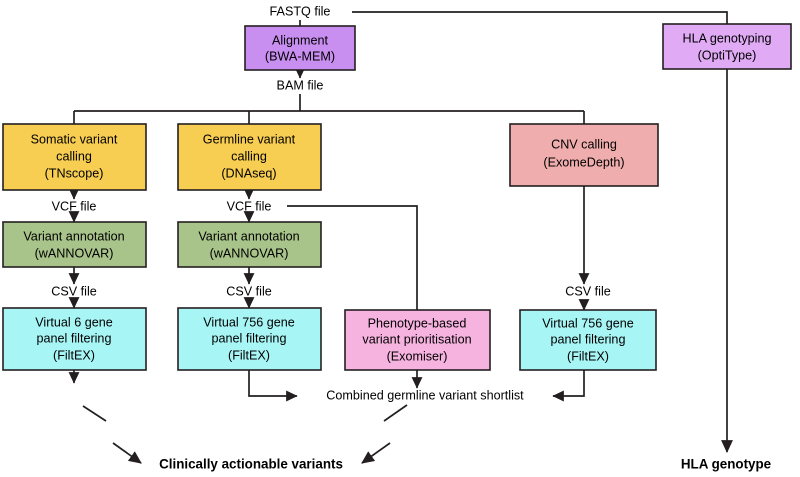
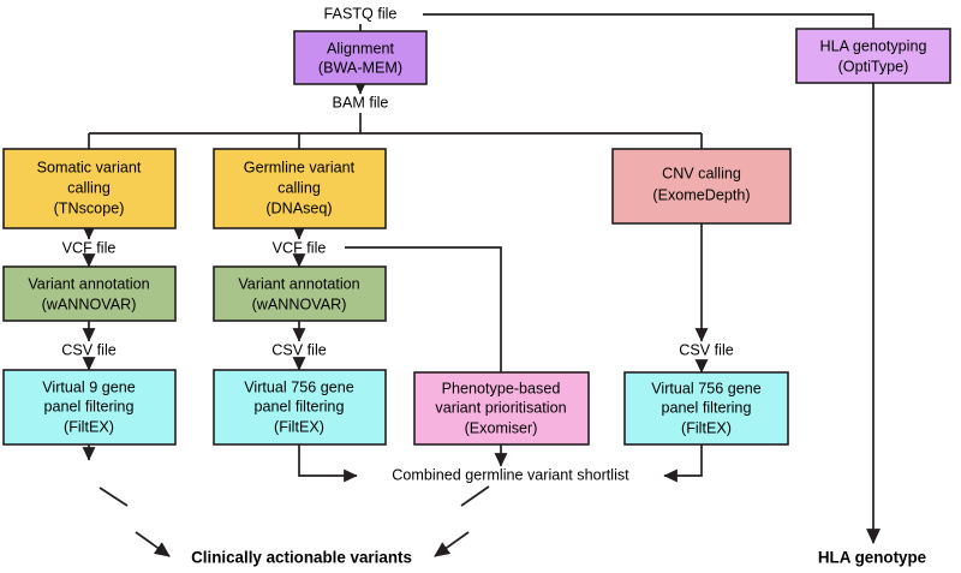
  Alignment
  (BWA-MEM)
  HLA genotyping
  (OptiType)
  Somatic variant
  calling
  (TNscope)
  Germline variant
  calling
  (DNAseq)
  CNV calling
  (ExomeDepth)
  Variant annotation
  (wANNOVAR)
  Variant annotation
  (wANNOVAR)
- Virtual 6 gene
+ Virtual 9 gene
  panel filtering
  (FiltEX)
  Virtual 756 gene
  panel filtering
  (FiltEX)
  Phenotype-based
  variant prioritisation
  (Exomiser)
  Virtual 756 gene
  panel filtering
  (FiltEX)
  FASTQ file
  BAM file
  VCF file
  VCF file
  CSV file
  CSV file
  CSV file
  Combined germline variant shortlist
  Clinically actionable variants
  HLA genotype
